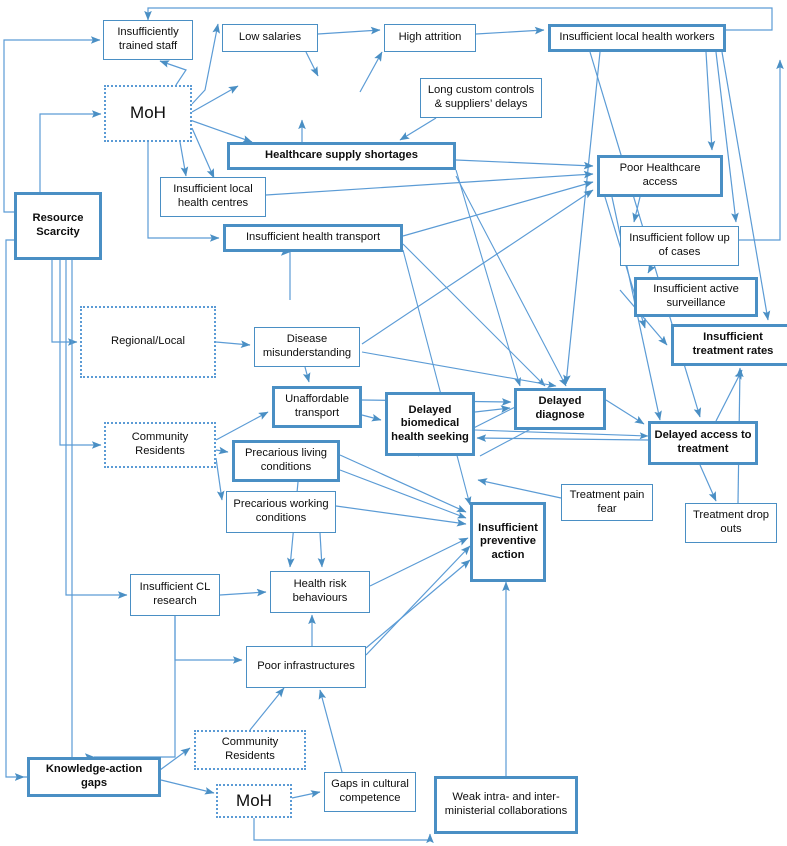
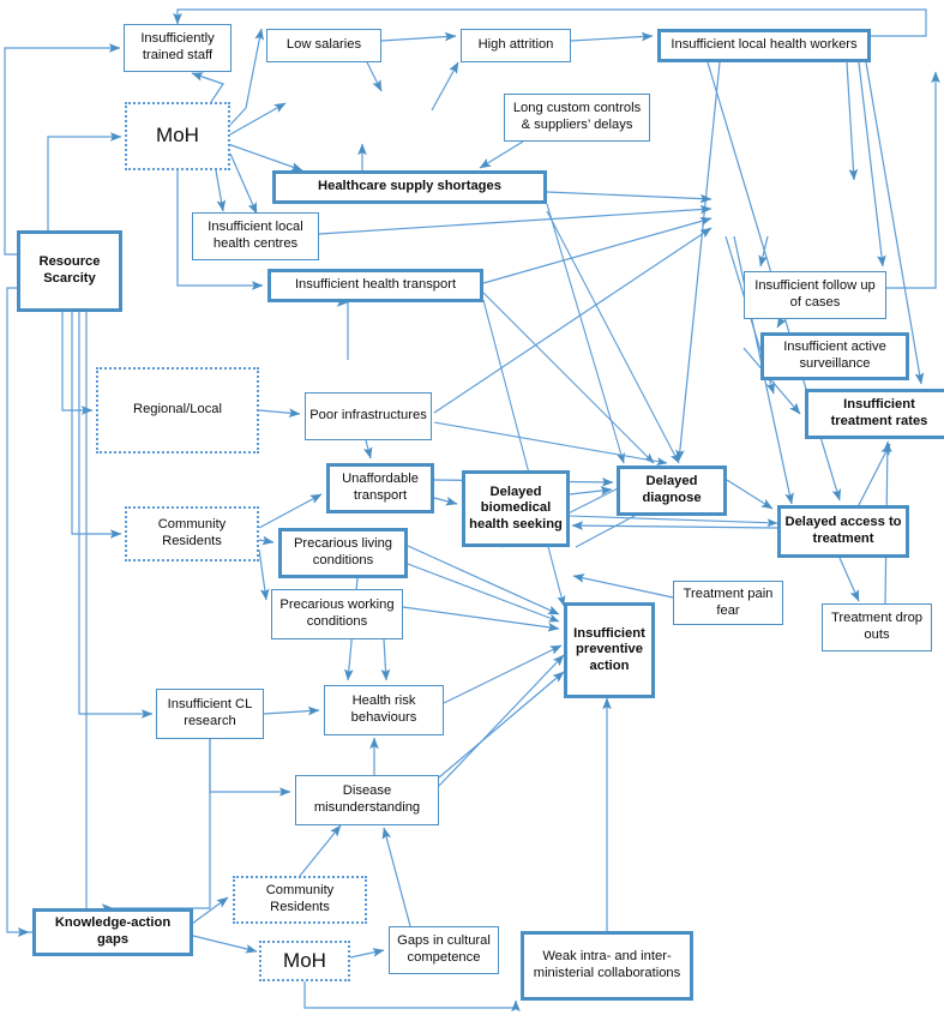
  Resource Scarcity
  Insufficiently trained staff
  Low salaries
  High attrition
  Insufficient local health workers
  MoH
  Long custom controls & suppliers’ delays
  Healthcare supply shortages
- Poor Healthcare access
  Insufficient local health centres
  Insufficient health transport
  Insufficient follow up of cases
  Insufficient active surveillance
  Insufficient treatment rates
  Regional/Local
- Disease misunderstanding
+ Poor infrastructures
  Unaffordable transport
  Community Residents
  Delayed biomedical health seeking
  Delayed diagnose
  Delayed access to treatment
  Precarious living conditions
  Precarious working conditions
  Treatment pain fear
  Insufficient preventive action
  Treatment drop outs
  Insufficient CL research
  Health risk behaviours
- Poor infrastructures
+ Disease misunderstanding
  Knowledge-action gaps
  Community Residents
  MoH
  Gaps in cultural competence
  Weak intra- and inter- ministerial collaborations
